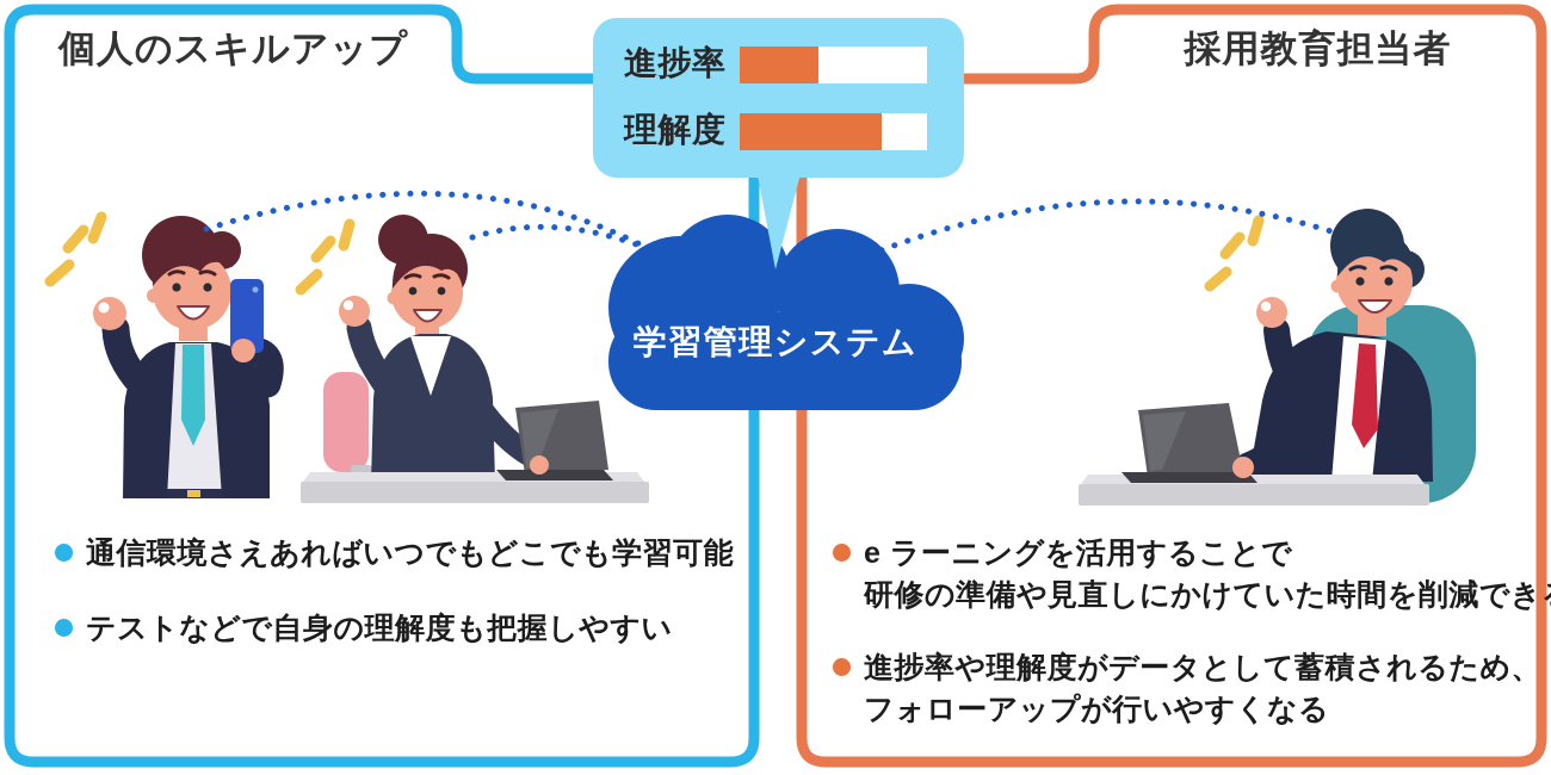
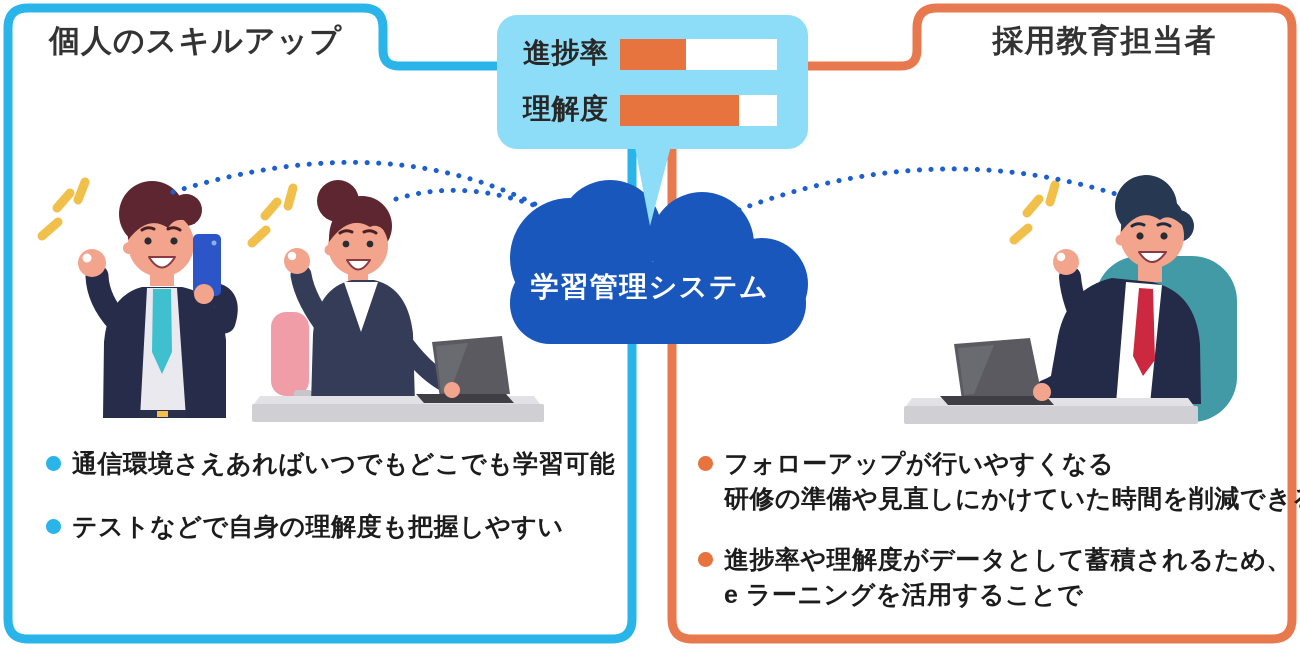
  個人のスキルアップ
  採用教育担当者
  進捗率
  理解度
  学習管理システム
  通信環境さえあればいつでもどこでも学習可能
  テストなどで自身の理解度も把握しやすい
- e ラーニングを活用することで
+ フォローアップが行いやすくなる
  研修の準備や見直しにかけていた時間を削減でき
  進捗率や理解度がデータとして蓄積されるため、
- フォローアップが行いやすくなる
+ e ラーニングを活用することで
